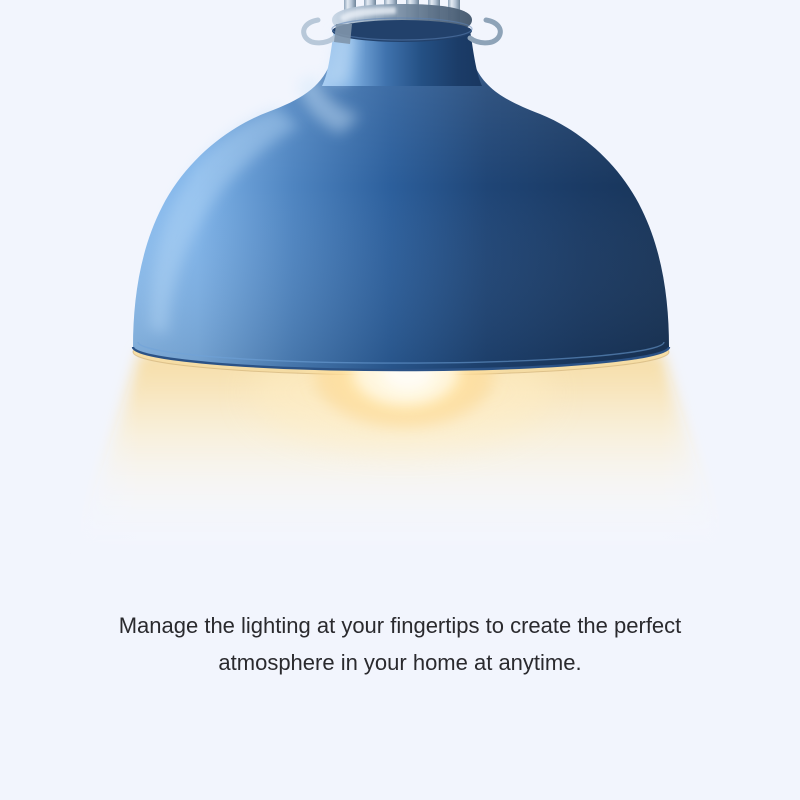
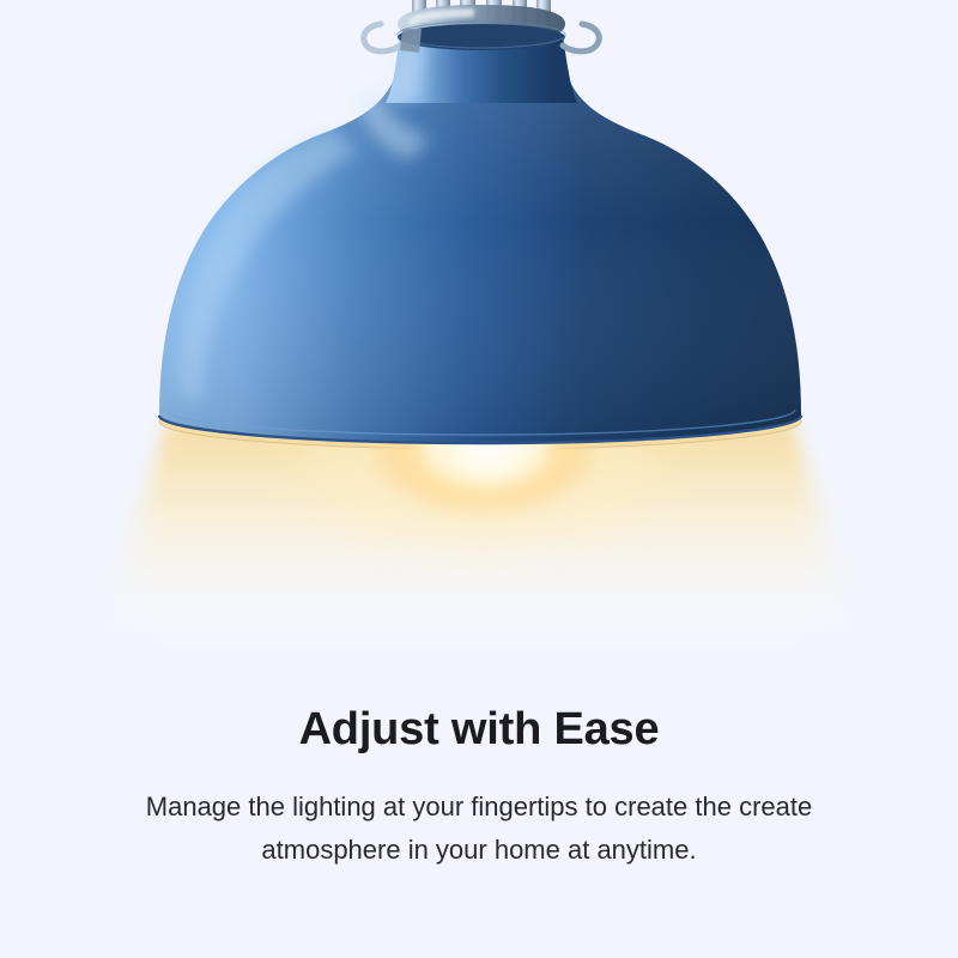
+ Adjust with Ease
- Manage the lighting at your fingertips to create the perfect atmosphere in your home at anytime.
+ Manage the lighting at your fingertips to create the create atmosphere in your home at anytime.
